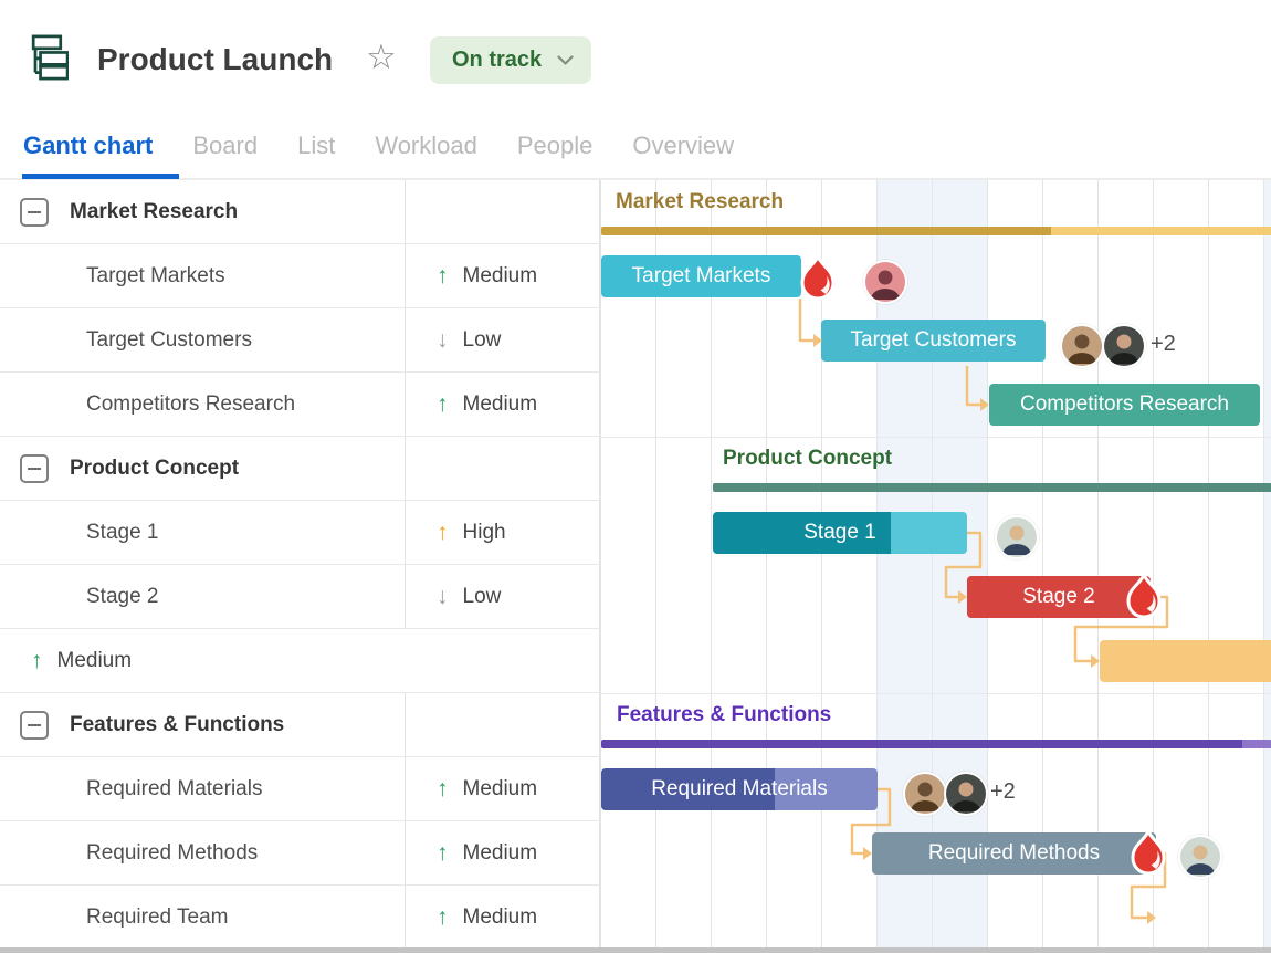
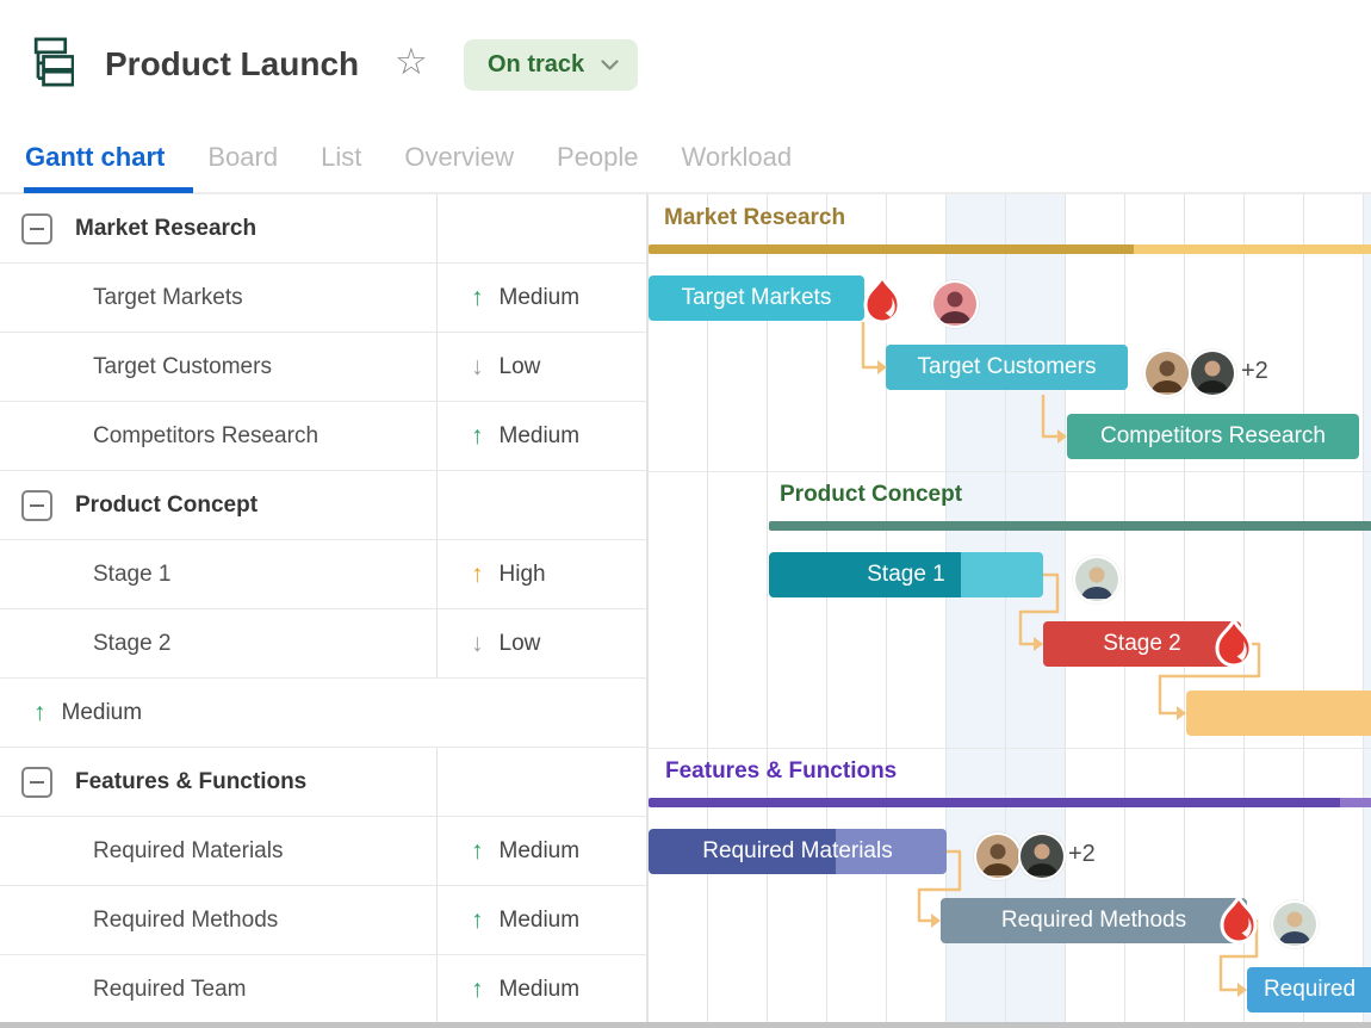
  Product Launch
  ☆
  On track
  Gantt chart
  Board
  List
- Workload
+ Overview
  People
- Overview
+ Workload
  Market Research
  Target Markets
  ↑
  Medium
  Target Customers
  ↓
  Low
  Competitors Research
  ↑
  Medium
  Product Concept
  Stage 1
  ↑
  High
  Stage 2
  ↓
  Low
  ↑
  Medium
  Features & Functions
  Required Materials
  ↑
  Medium
  Required Methods
  ↑
  Medium
  Required Team
  ↑
  Medium
  Market Research
  Product Concept
  Features & Functions
  Target Markets
  Target Customers
  Competitors Research
  Stage 1
  Stage 2
  Required Materials
  Required Methods
+ Required
  +2
  +2
